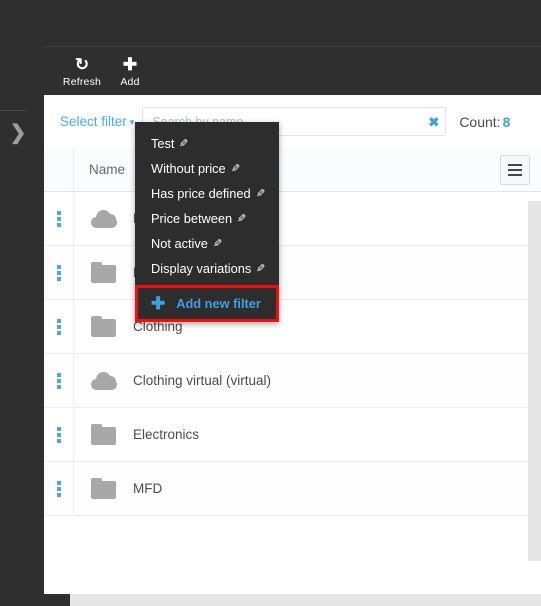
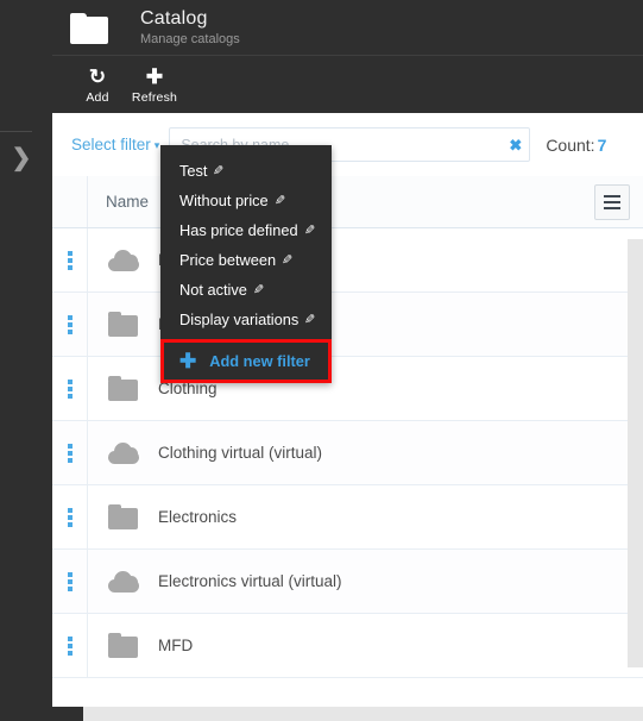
+ Catalog
+ Manage catalogs
  ↻
- Refresh
+ Add
  ✚
- Add
+ Refresh
  ❯
  Select filter ▾
  ✖
- Count: 8
+ Count: 7
  Name
  Clothing
  Clothing virtual (virtual)
  Electronics
+ Electronics virtual (virtual)
  MFD
  Test
  Without price
  Has price defined
  Price between
  Not active
  Display variations
  ✚
  Add new filter
